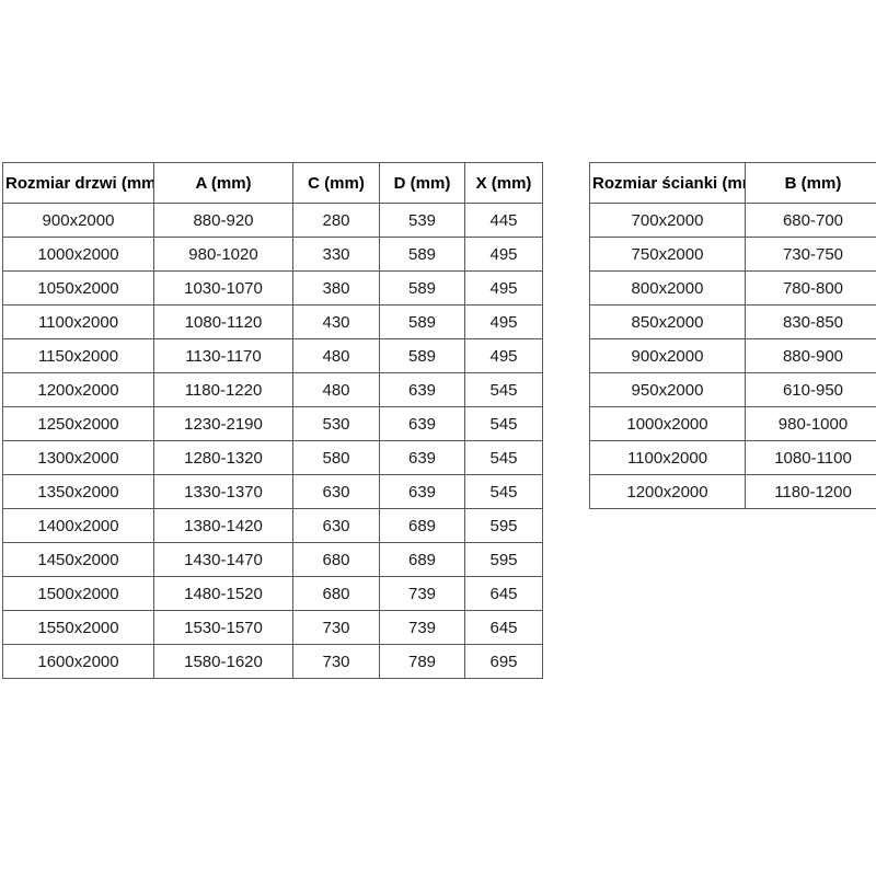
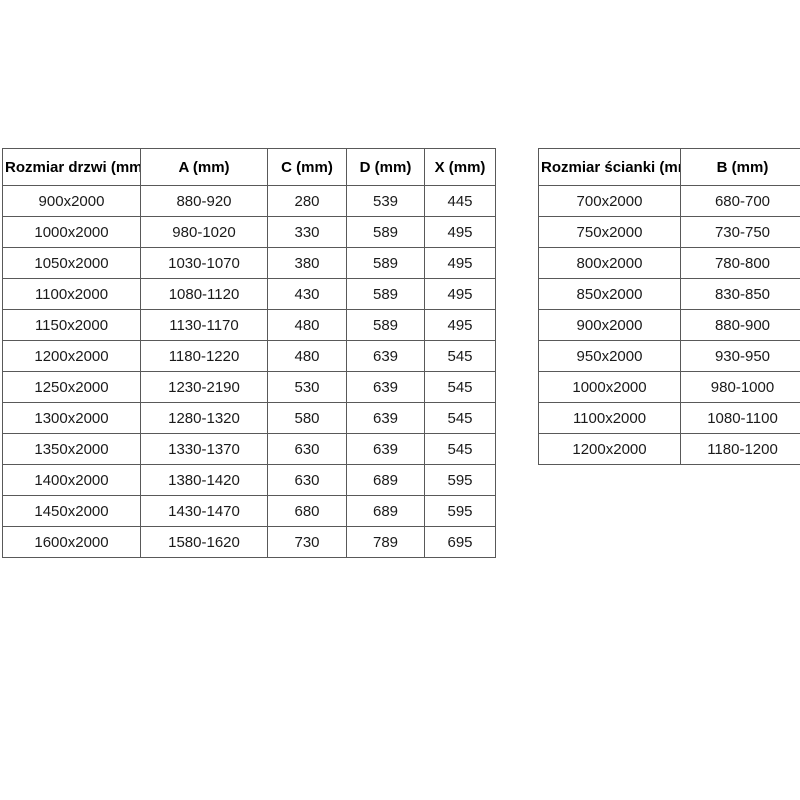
  Rozmiar drzwi (mm	A (mm)	C (mm)	D (mm)	X (mm)
  900x2000	880-920	280	539	445
  1000x2000	980-1020	330	589	495
  1050x2000	1030-1070	380	589	495
  1100x2000	1080-1120	430	589	495
  1150x2000	1130-1170	480	589	495
  1200x2000	1180-1220	480	639	545
  1250x2000	1230-2190	530	639	545
  1300x2000	1280-1320	580	639	545
  1350x2000	1330-1370	630	639	545
  1400x2000	1380-1420	630	689	595
  1450x2000	1430-1470	680	689	595
- 1500x2000	1480-1520	680	739	645
- 1550x2000	1530-1570	730	739	645
  1600x2000	1580-1620	730	789	695
  Rozmiar ścianki (m	B (mm)
  700x2000	680-700
  750x2000	730-750
  800x2000	780-800
  850x2000	830-850
  900x2000	880-900
- 950x2000	610-950
+ 950x2000	930-950
  1000x2000	980-1000
  1100x2000	1080-1100
  1200x2000	1180-1200
